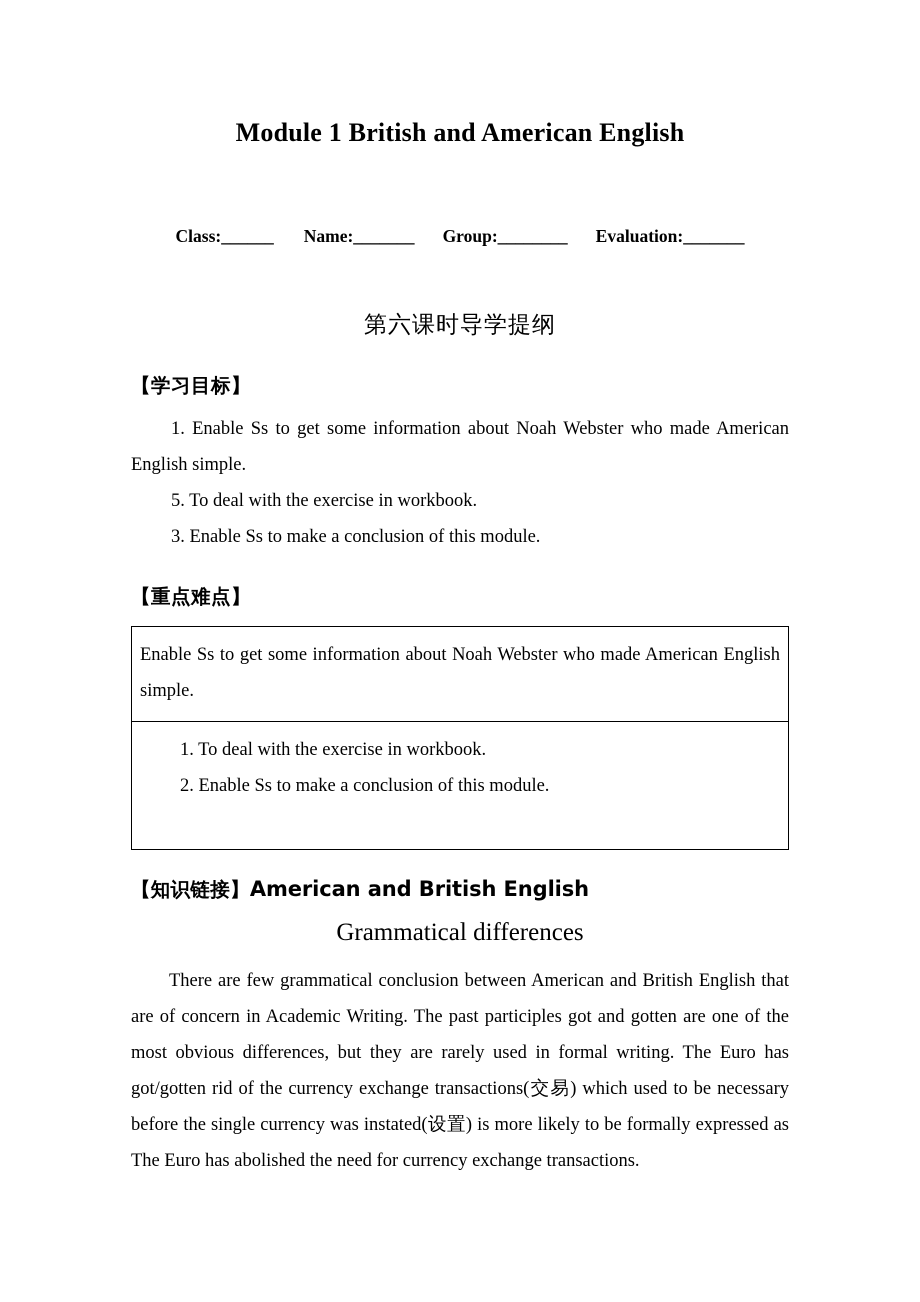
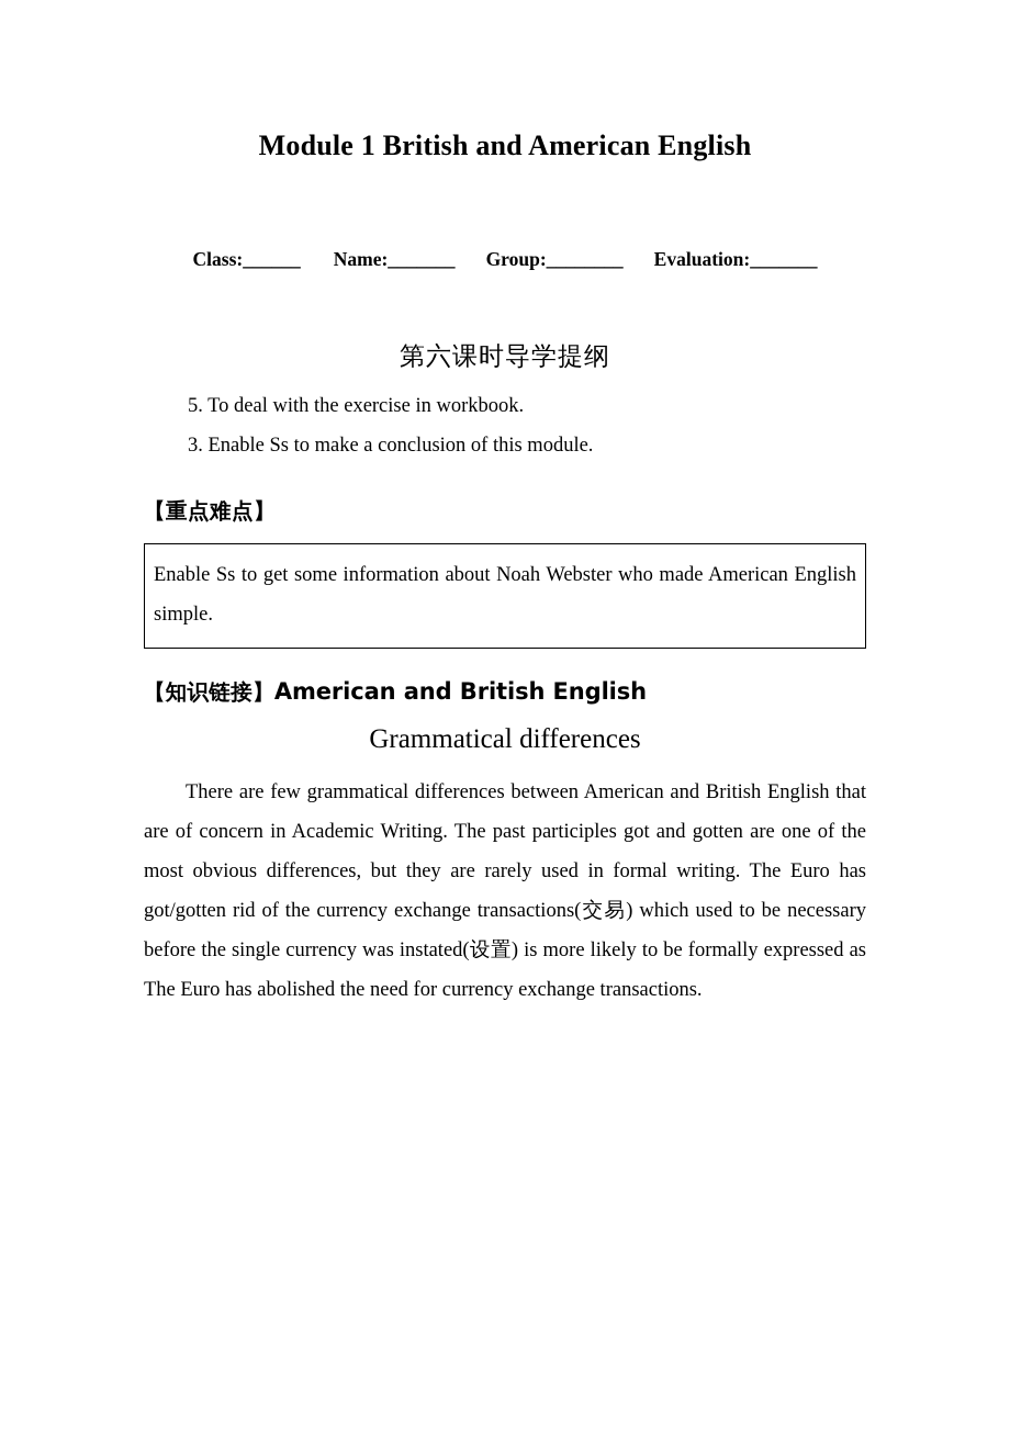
  Module 1 British and American English
  Class:______ Name:_______ Group:________ Evaluation:_______
  第六课时导学提纲
- 【学习目标】
- 1. Enable Ss to get some information about Noah Webster who made American English simple.
  5. To deal with the exercise in workbook.
  3. Enable Ss to make a conclusion of this module.
  【重点难点】
  Enable Ss to get some information about Noah Webster who made American English simple.
- 1. To deal with the exercise in workbook. 2. Enable Ss to make a conclusion of this module.
  【知识链接】American and British English
  Grammatical differences
- There are few grammatical conclusion between American and British English that are of concern in Academic Writing. The past participles got and gotten are one of the most obvious differences, but they are rarely used in formal writing. The Euro has got/gotten rid of the currency exchange transactions(交易) which used to be necessary before the single currency was instated(设置) is more likely to be formally expressed as The Euro has abolished the need for currency exchange transactions.
+ There are few grammatical differences between American and British English that are of concern in Academic Writing. The past participles got and gotten are one of the most obvious differences, but they are rarely used in formal writing. The Euro has got/gotten rid of the currency exchange transactions(交易) which used to be necessary before the single currency was instated(设置) is more likely to be formally expressed as The Euro has abolished the need for currency exchange transactions.
